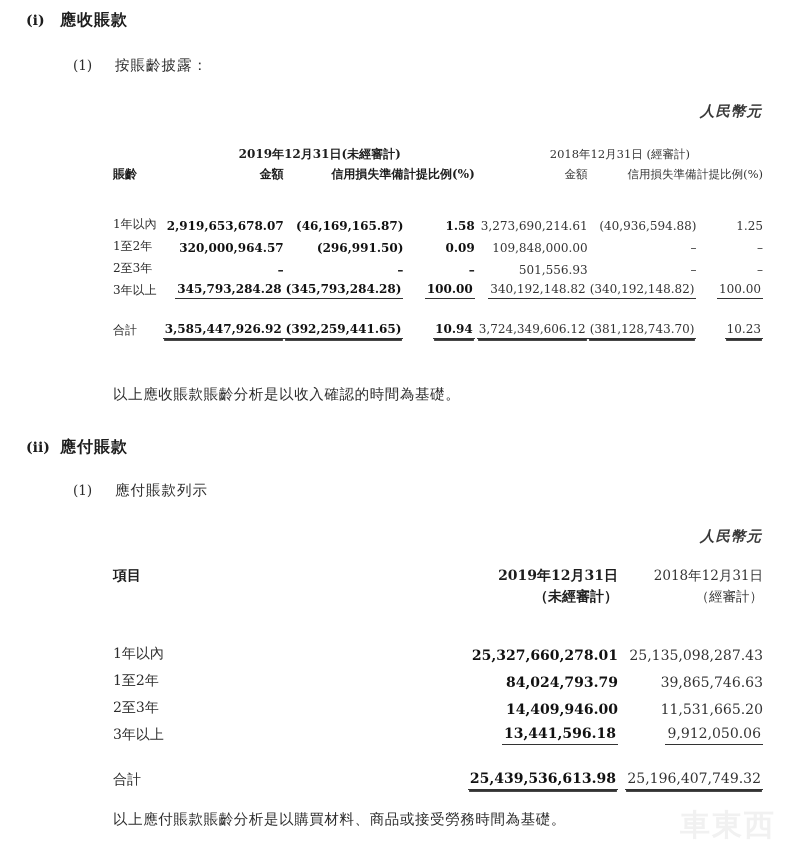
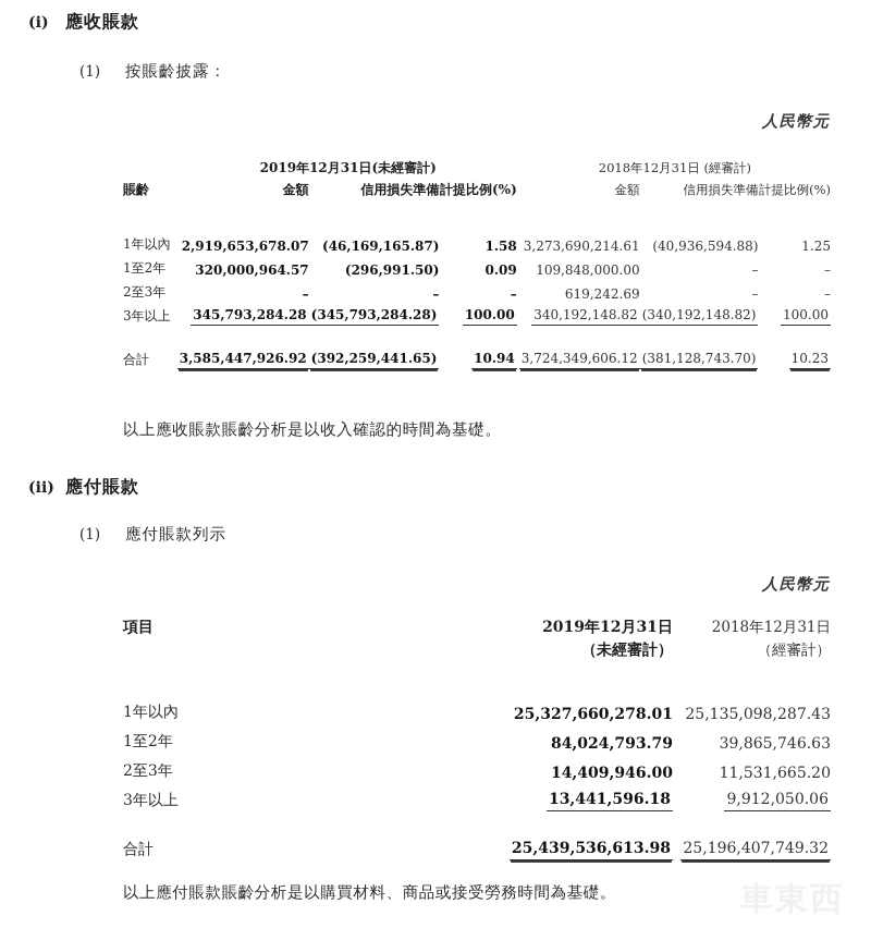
  (i)
  應收賬款
  (1)
  按賬齡披露：
  人民幣元
  	2019年12月31日(未經審計)	2018年12月31日 (經審計)
  賬齡	金額	信用損失準備	計提比例(%)	金額	信用損失準備	計提比例(%)
  1年以內	2,919,653,678.07	(46,169,165.87)	1.58	3,273,690,214.61	(40,936,594.88)	1.25
  1至2年	320,000,964.57	(296,991.50)	0.09	109,848,000.00	–	–
- 2至3年	–	–	–	501,556.93	–	–
+ 2至3年	–	–	–	619,242.69	–	–
  3年以上	345,793,284.28	(345,793,284.28)	100.00	340,192,148.82	(340,192,148.82)	100.00
  合計	3,585,447,926.92	(392,259,441.65)	10.94	3,724,349,606.12	(381,128,743.70)	10.23
  以上應收賬款賬齡分析是以收入確認的時間為基礎。
  (ii)
  應付賬款
  (1)
  應付賬款列示
  人民幣元
  項目	2019年12月31日	2018年12月31日
  （未經審計）	（經審計）
  1年以內	25,327,660,278.01	25,135,098,287.43
  1至2年	84,024,793.79	39,865,746.63
  2至3年	14,409,946.00	11,531,665.20
  3年以上	13,441,596.18	9,912,050.06
  合計	25,439,536,613.98	25,196,407,749.32
  以上應付賬款賬齡分析是以購買材料、商品或接受勞務時間為基礎。
